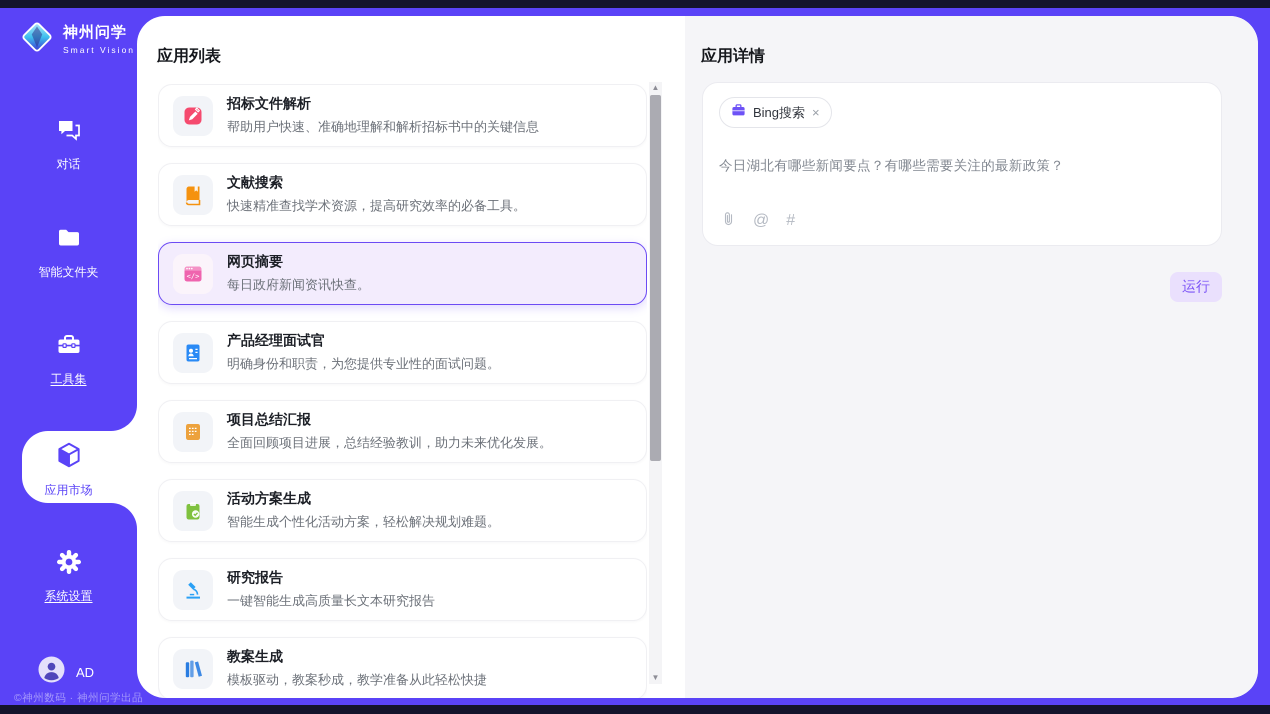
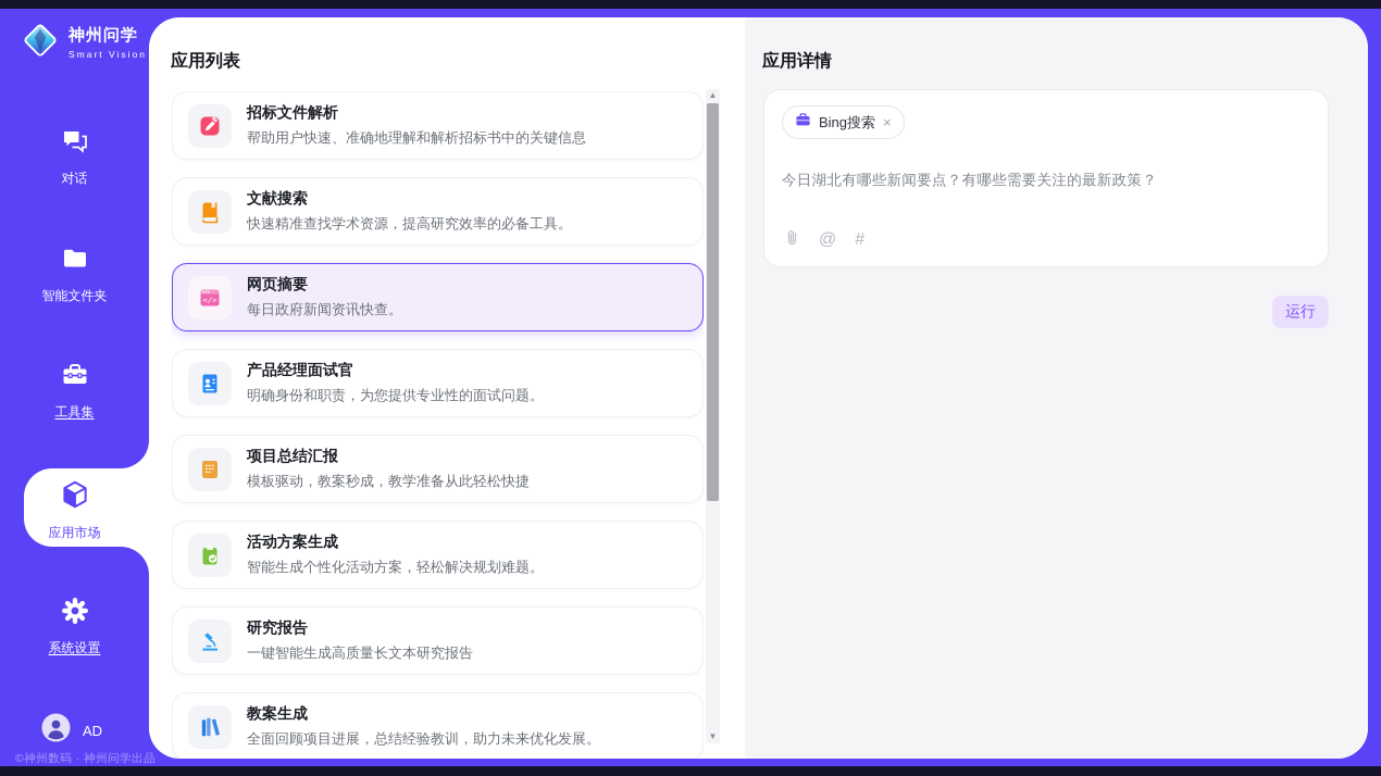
  神州问学
  Smart Vision
  对话
  智能文件夹
  工具集
  应用市场
  系统设置
  AD
  ©神州数码 · 神州问学出品
  应用列表
  招标文件解析
  帮助用户快速、准确地理解和解析招标书中的关键信息
  文献搜索
  快速精准查找学术资源，提高研究效率的必备工具。
  </>
  网页摘要
  每日政府新闻资讯快查。
  产品经理面试官
  明确身份和职责，为您提供专业性的面试问题。
  项目总结汇报
- 全面回顾项目进展，总结经验教训，助力未来优化发展。
+ 模板驱动，教案秒成，教学准备从此轻松快捷
  活动方案生成
  智能生成个性化活动方案，轻松解决规划难题。
  研究报告
  一键智能生成高质量长文本研究报告
  教案生成
- 模板驱动，教案秒成，教学准备从此轻松快捷
+ 全面回顾项目进展，总结经验教训，助力未来优化发展。
  ▲
  ▼
  应用详情
  Bing搜索
  ×
  今日湖北有哪些新闻要点？有哪些需要关注的最新政策？
  @
  #
  运行
